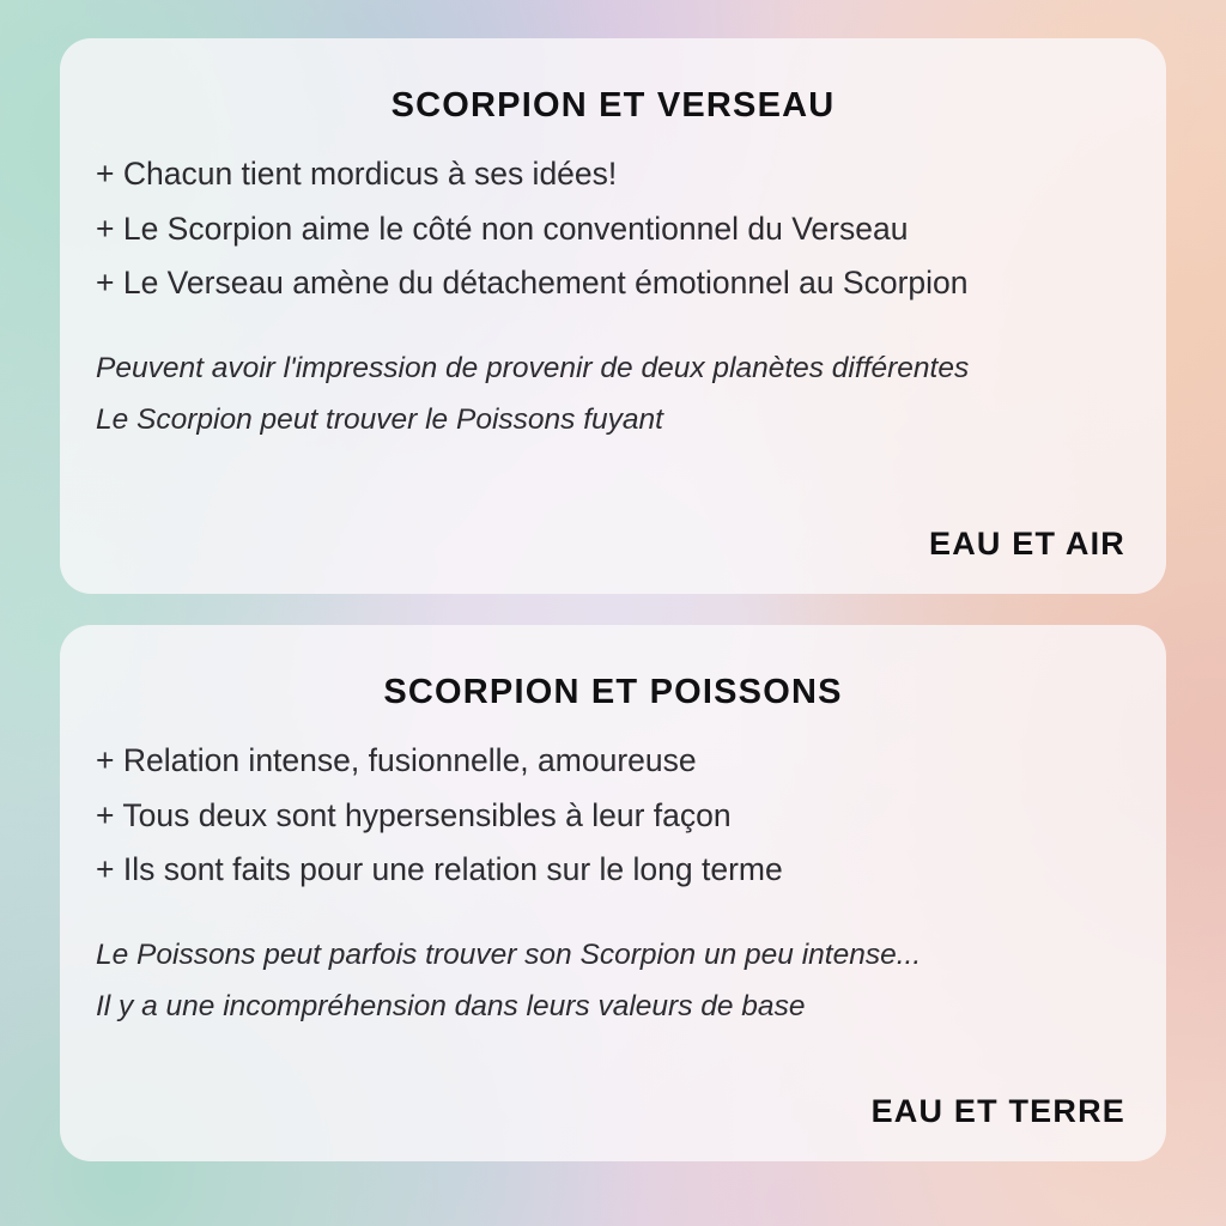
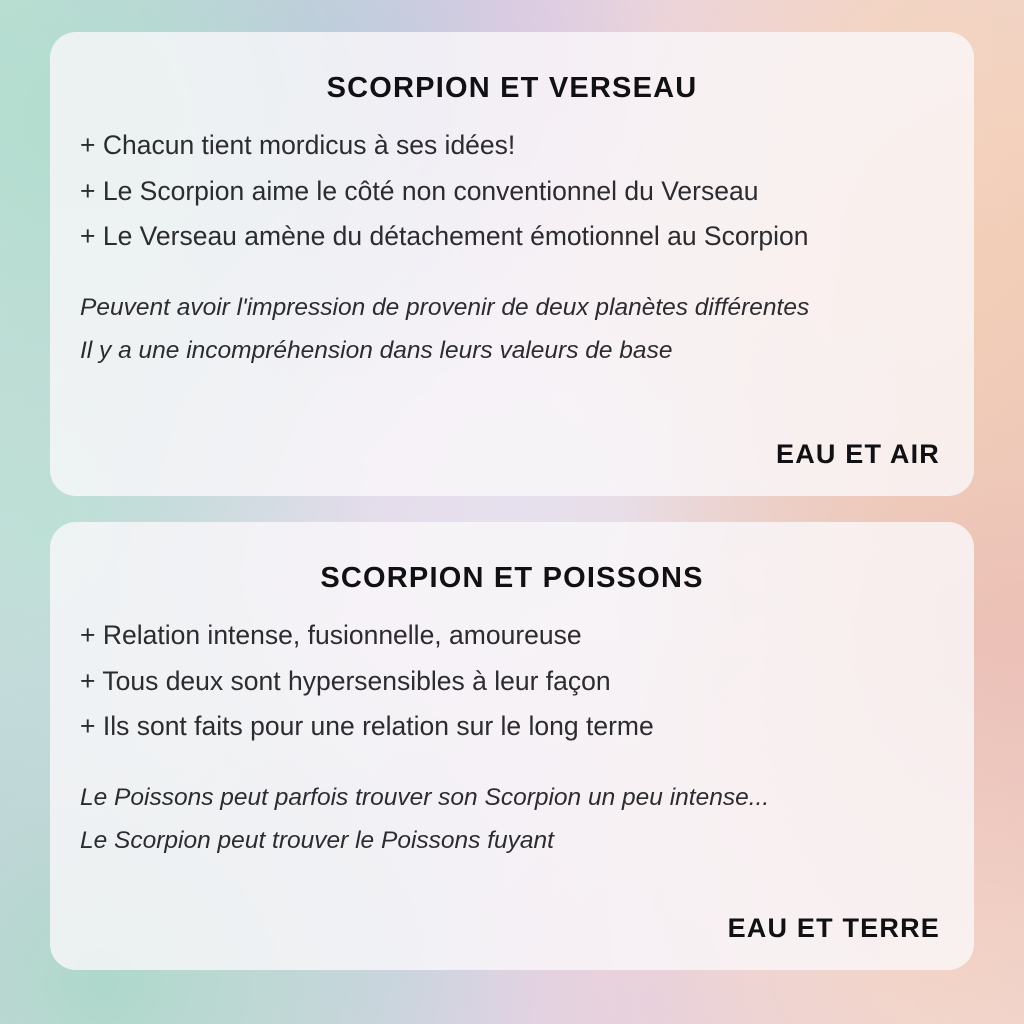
  SCORPION ET VERSEAU
  + Chacun tient mordicus à ses idées!
  + Le Scorpion aime le côté non conventionnel du Verseau
  + Le Verseau amène du détachement émotionnel au Scorpion
  Peuvent avoir l'impression de provenir de deux planètes différentes
- Le Scorpion peut trouver le Poissons fuyant
+ Il y a une incompréhension dans leurs valeurs de base
  EAU ET AIR
  SCORPION ET POISSONS
  + Relation intense, fusionnelle, amoureuse
  + Tous deux sont hypersensibles à leur façon
  + Ils sont faits pour une relation sur le long terme
  Le Poissons peut parfois trouver son Scorpion un peu intense...
- Il y a une incompréhension dans leurs valeurs de base
+ Le Scorpion peut trouver le Poissons fuyant
  EAU ET TERRE
